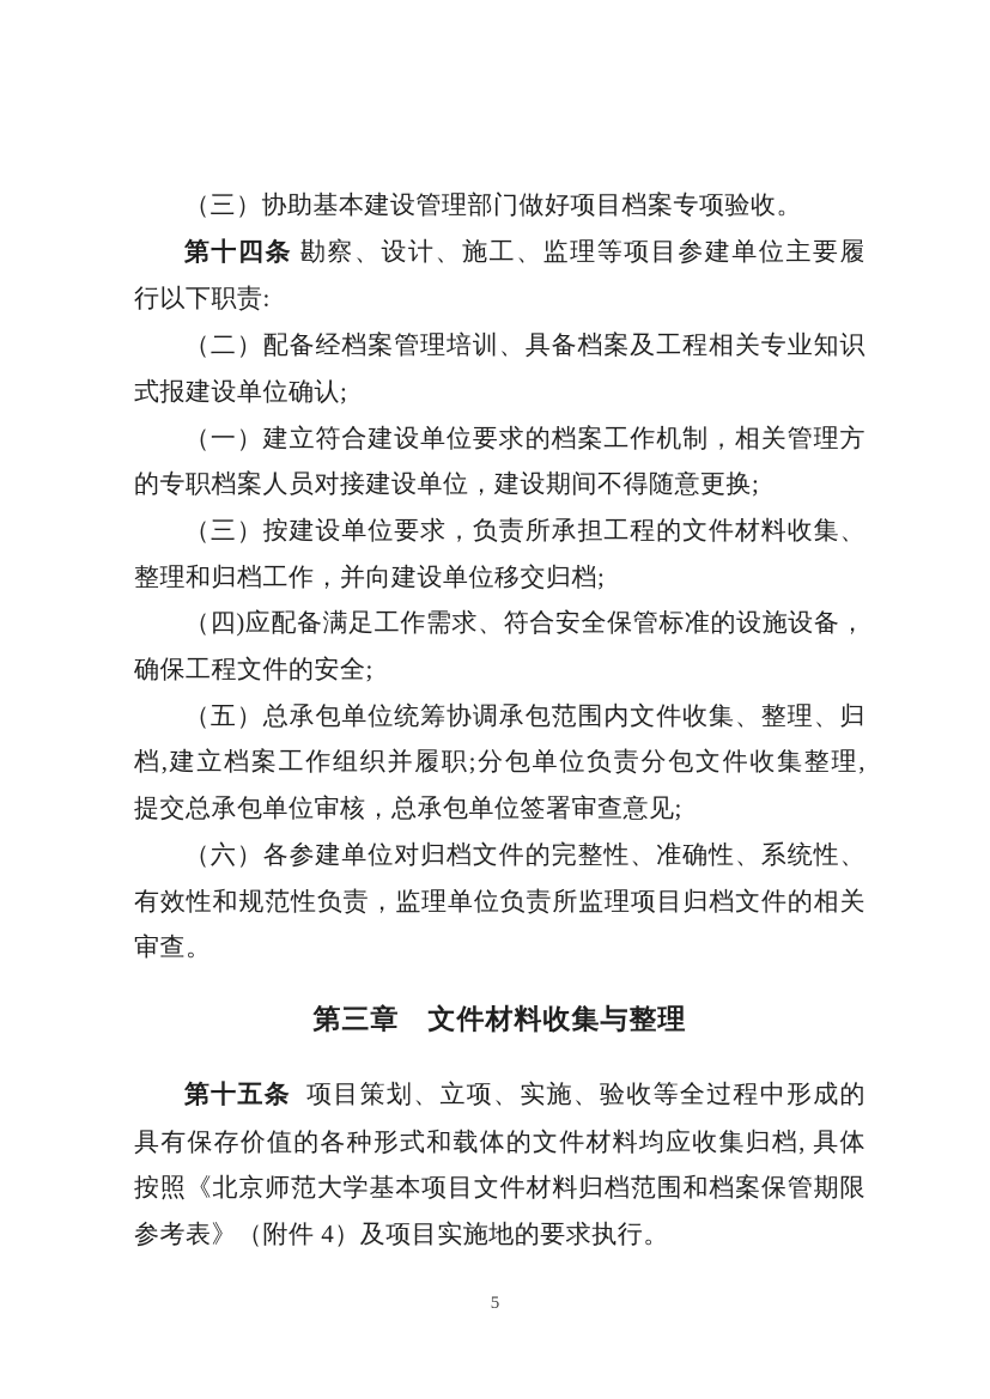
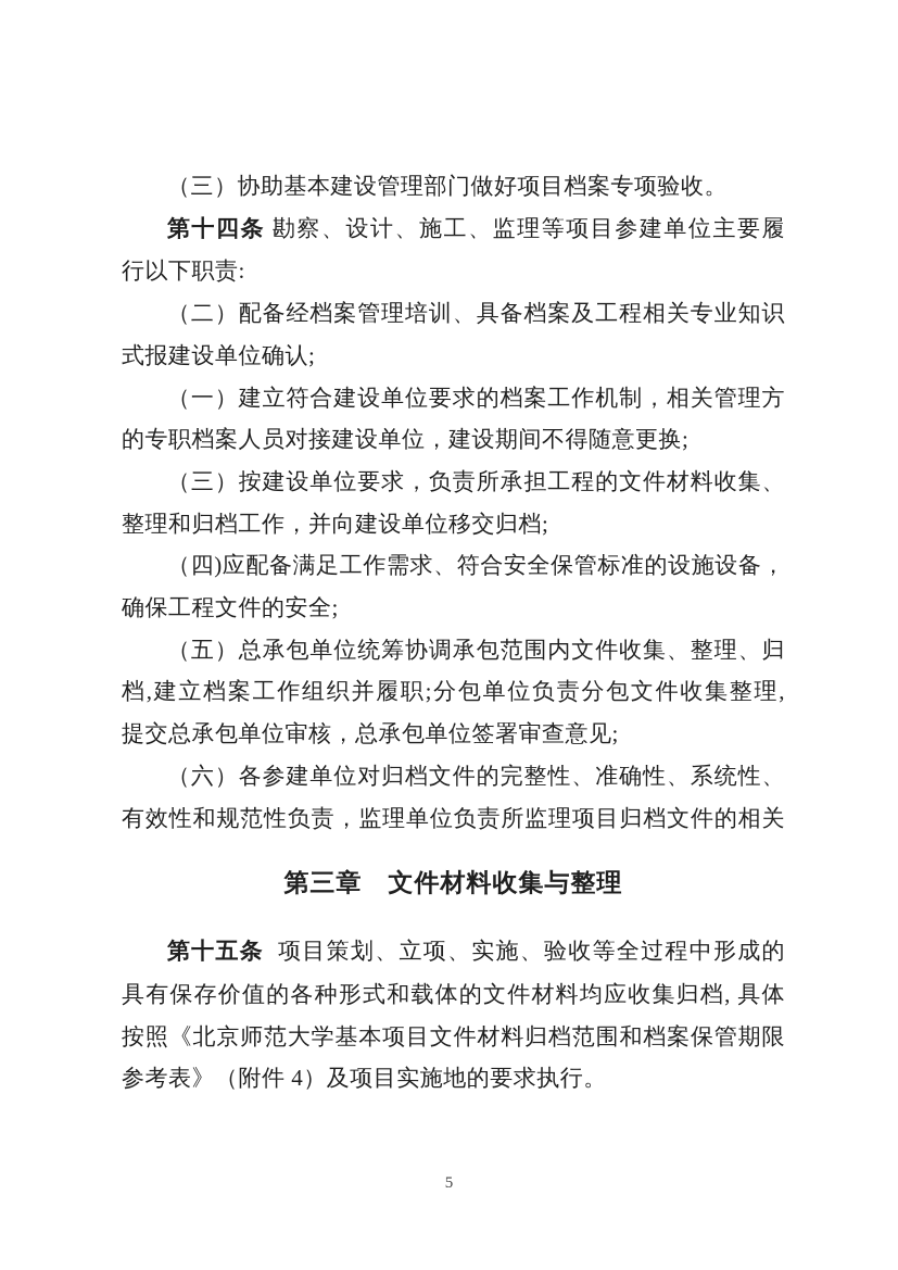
  （三）协助基本建设管理部门做好项目档案专项验收。
  第十四条 勘察、设计、施工、监理等项目参建单位主要履
  行以下职责:
  （二）配备经档案管理培训、具备档案及工程相关专业知识
  式报建设单位确认;
  （一）建立符合建设单位要求的档案工作机制，相关管理方
  的专职档案人员对接建设单位，建设期间不得随意更换;
  （三）按建设单位要求，负责所承担工程的文件材料收集、
  整理和归档工作，并向建设单位移交归档;
  （四)应配备满足工作需求、符合安全保管标准的设施设备，
  确保工程文件的安全;
  （五）总承包单位统筹协调承包范围内文件收集、整理、归
  档,建立档案工作组织并履职;分包单位负责分包文件收集整理,
  提交总承包单位审核，总承包单位签署审查意见;
  （六）各参建单位对归档文件的完整性、准确性、系统性、
  有效性和规范性负责，监理单位负责所监理项目归档文件的相关
- 审查。
  第三章 文件材料收集与整理
  第十五条 项目策划、立项、实施、验收等全过程中形成的
  具有保存价值的各种形式和载体的文件材料均应收集归档, 具体
  按照《北京师范大学基本项目文件材料归档范围和档案保管期限
  参考表》（附件 4）及项目实施地的要求执行。
  5
